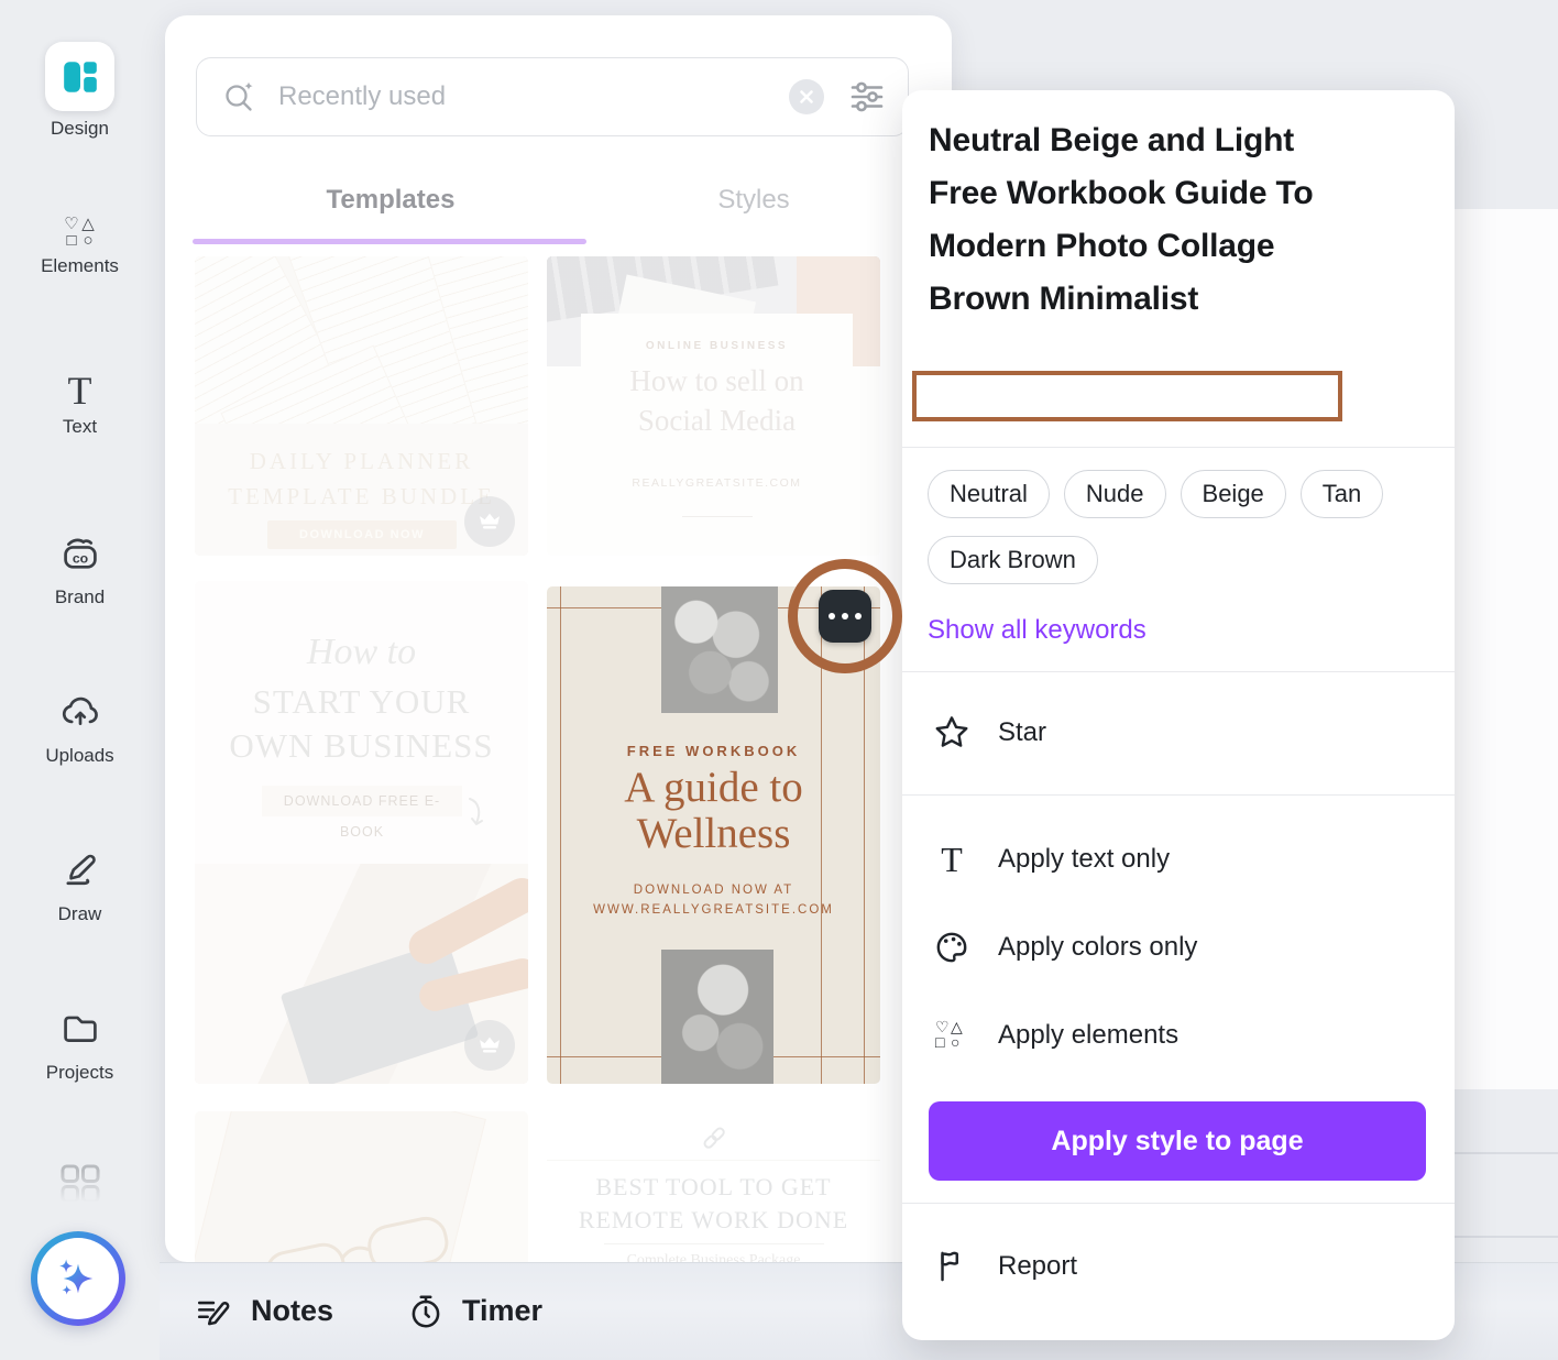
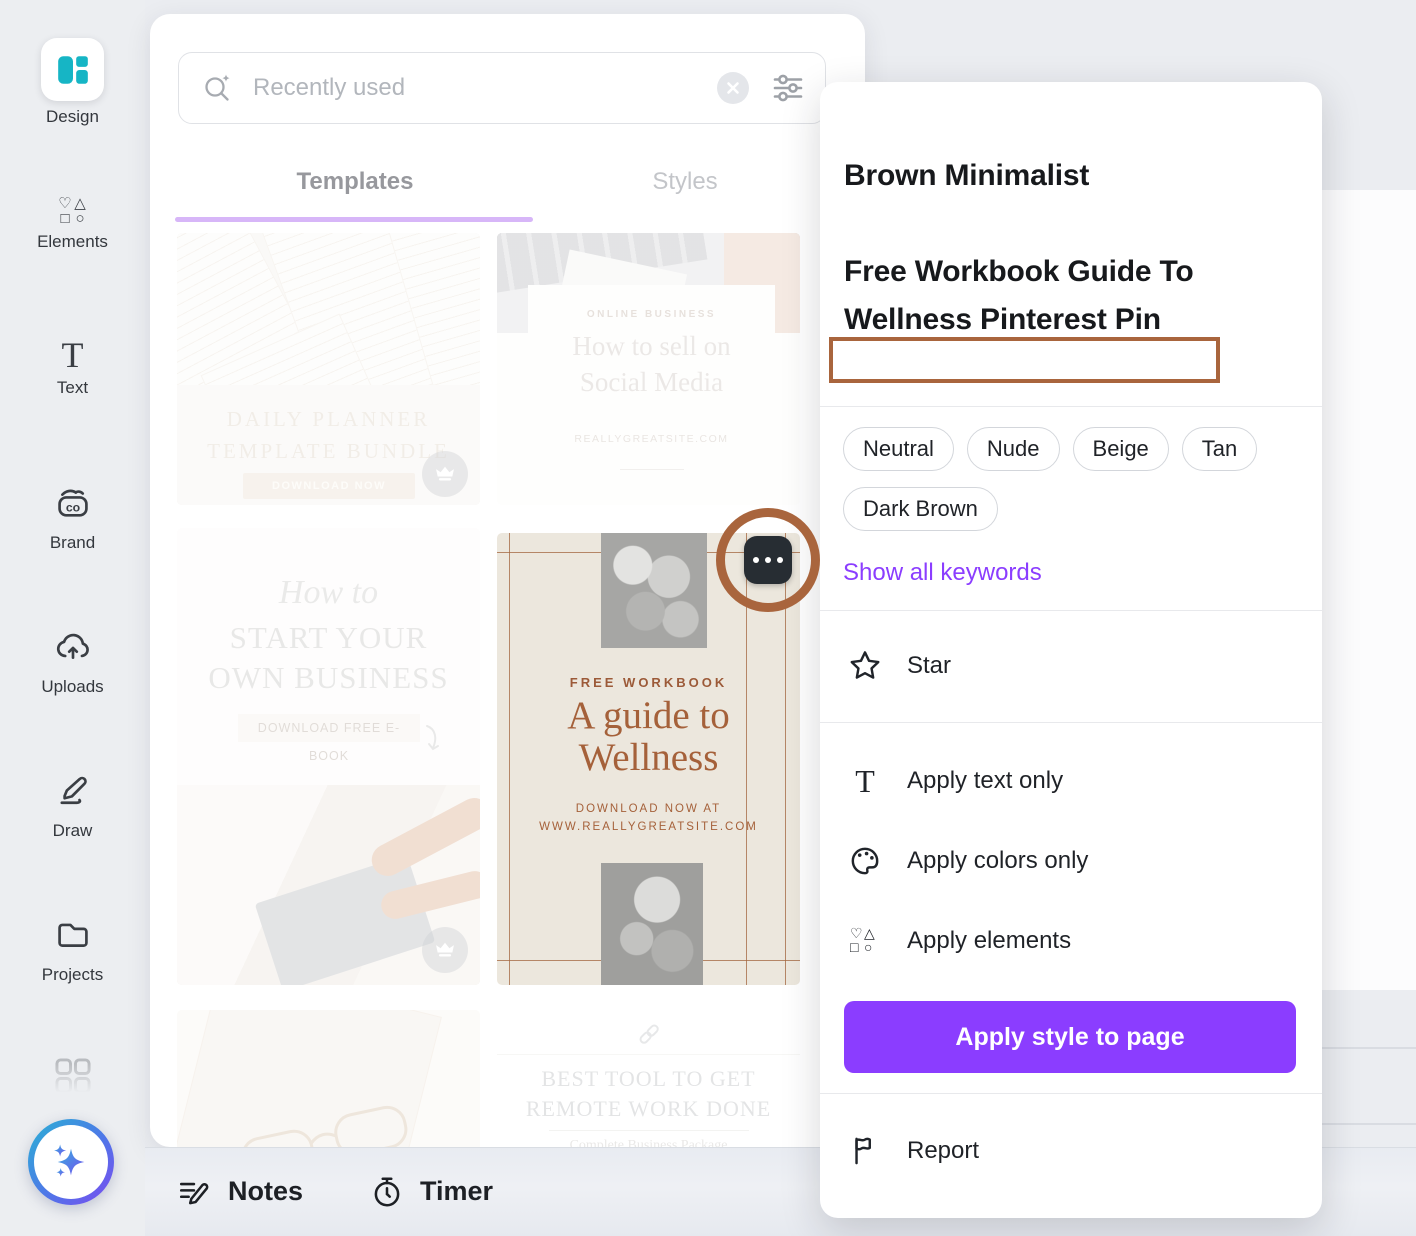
  Design
  ♡
  △
  □
  ○
  Elements
  T
  Text
  co
  Brand
  Uploads
  Draw
  Projects
  Recently used
  Templates
  Styles
  TEMPLATE BUNDLE
  ONLINE BUSINESS
  REALLYGREATSITE.COM
  DOWNLOAD FREE E-BOOK
  FREE WORKBOOK
  A guide to
  Wellness
  DOWNLOAD NOW AT
  WWW.REALLYGREATSITE.COM
  BEST TOOL TO GET
  REMOTE WORK DONE
  Complete Business Package
- Neutral Beige and Light
- Free Workbook Guide To
+ Brown Minimalist
- Modern Photo Collage
- Brown Minimalist
+ Free Workbook Guide To
+ Wellness Pinterest Pin
  Neutral
  Nude
  Beige
  Tan
  Dark Brown
  Show all keywords
  Star
  T
  Apply text only
  Apply colors only
  ♡
  △
  □
  ○
  Apply elements
  Apply style to page
  Report
  Notes
  Timer
